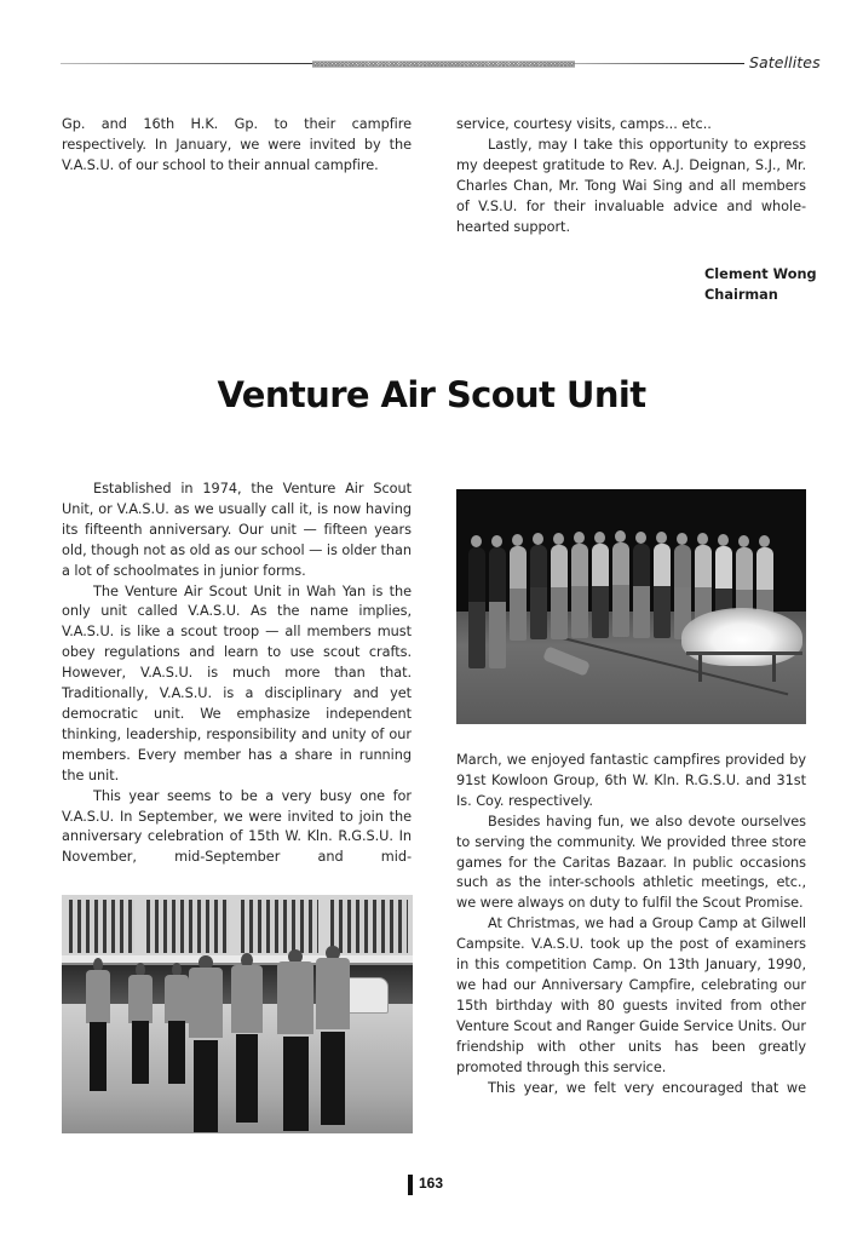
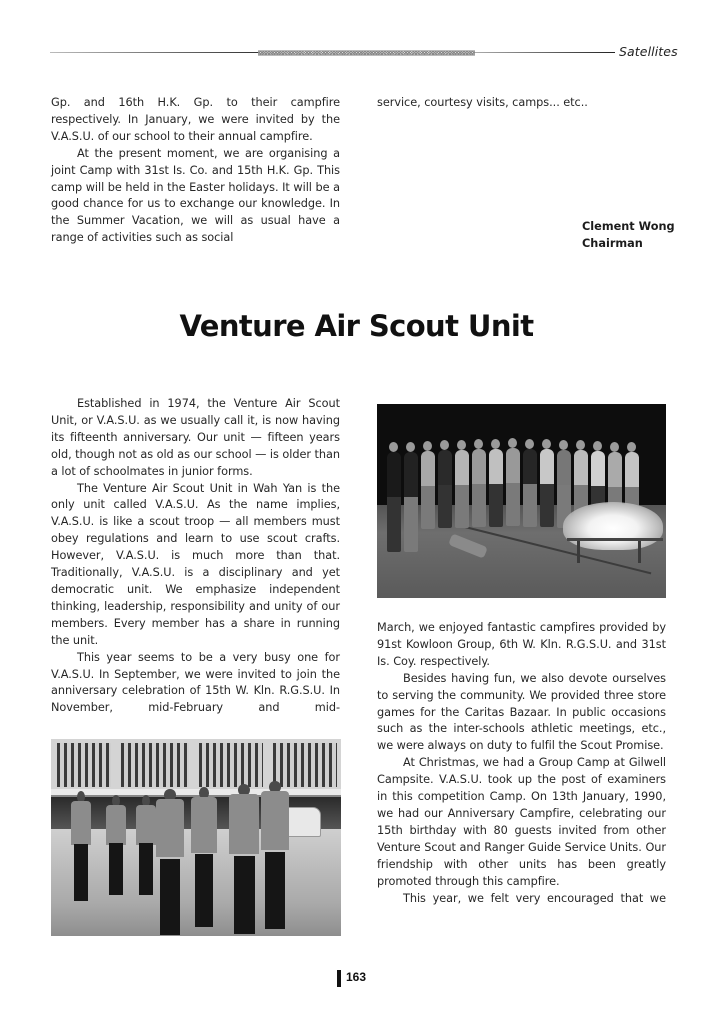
  Satellites
  Gp. and 16th H.K. Gp. to their campfire respectively. In January, we were invited by the V.A.S.U. of our school to their annual campfire.
+ At the present moment, we are organising a joint Camp with 31st Is. Co. and 15th H.K. Gp. This camp will be held in the Easter holidays. It will be a good chance for us to exchange our knowledge. In the Summer Vacation, we will as usual have a range of activities such as social
  service, courtesy visits, camps... etc..
- Lastly, may I take this opportunity to express my deepest gratitude to Rev. A.J. Deignan, S.J., Mr. Charles Chan, Mr. Tong Wai Sing and all members of V.S.U. for their invaluable advice and whole-hearted support.
  Clement Wong
  Chairman
  Venture Air Scout Unit
  Established in 1974, the Venture Air Scout Unit, or V.A.S.U. as we usually call it, is now having its fifteenth anniversary. Our unit — fifteen years old, though not as old as our school — is older than a lot of schoolmates in junior forms.
  The Venture Air Scout Unit in Wah Yan is the only unit called V.A.S.U. As the name implies, V.A.S.U. is like a scout troop — all members must obey regulations and learn to use scout crafts. However, V.A.S.U. is much more than that. Traditionally, V.A.S.U. is a disciplinary and yet democratic unit. We emphasize independent thinking, leadership, responsibility and unity of our members. Every member has a share in running the unit.
- This year seems to be a very busy one for V.A.S.U. In September, we were invited to join the anniversary celebration of 15th W. Kln. R.G.S.U. In November, mid-September and mid-
+ This year seems to be a very busy one for V.A.S.U. In September, we were invited to join the anniversary celebration of 15th W. Kln. R.G.S.U. In November, mid-February and mid-
  March, we enjoyed fantastic campfires provided by 91st Kowloon Group, 6th W. Kln. R.G.S.U. and 31st Is. Coy. respectively.
  Besides having fun, we also devote ourselves to serving the community. We provided three store games for the Caritas Bazaar. In public occasions such as the inter-schools athletic meetings, etc., we were always on duty to fulfil the Scout Promise.
- At Christmas, we had a Group Camp at Gilwell Campsite. V.A.S.U. took up the post of examiners in this competition Camp. On 13th January, 1990, we had our Anniversary Campfire, celebrating our 15th birthday with 80 guests invited from other Venture Scout and Ranger Guide Service Units. Our friendship with other units has been greatly promoted through this service.
+ At Christmas, we had a Group Camp at Gilwell Campsite. V.A.S.U. took up the post of examiners in this competition Camp. On 13th January, 1990, we had our Anniversary Campfire, celebrating our 15th birthday with 80 guests invited from other Venture Scout and Ranger Guide Service Units. Our friendship with other units has been greatly promoted through this campfire.
  This year, we felt very encouraged that we
  163
